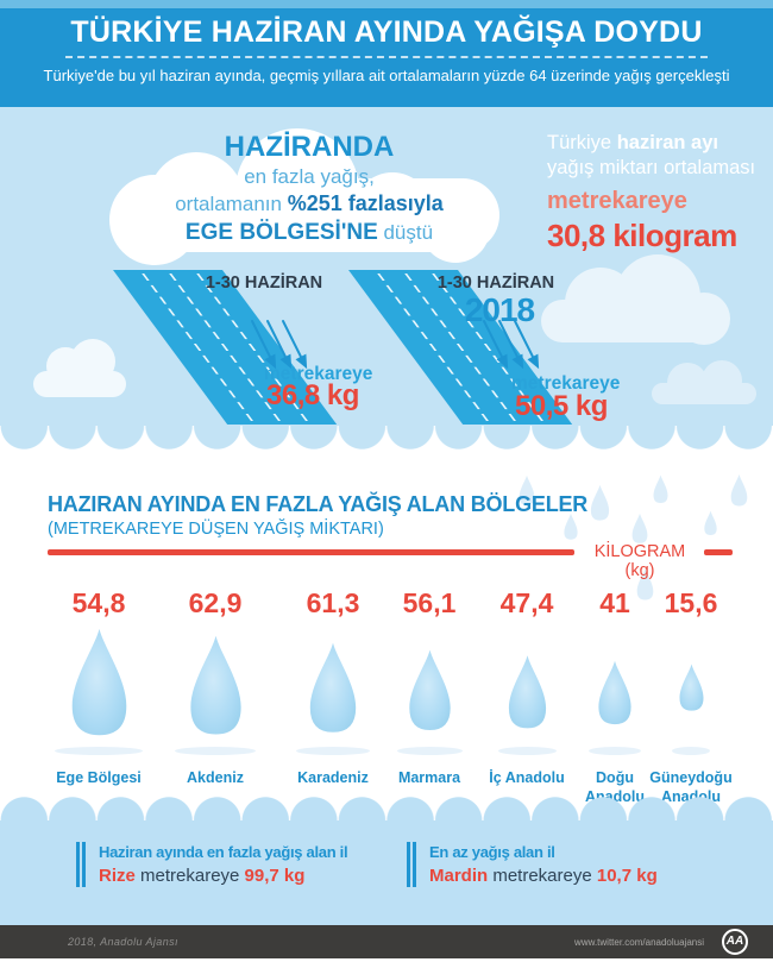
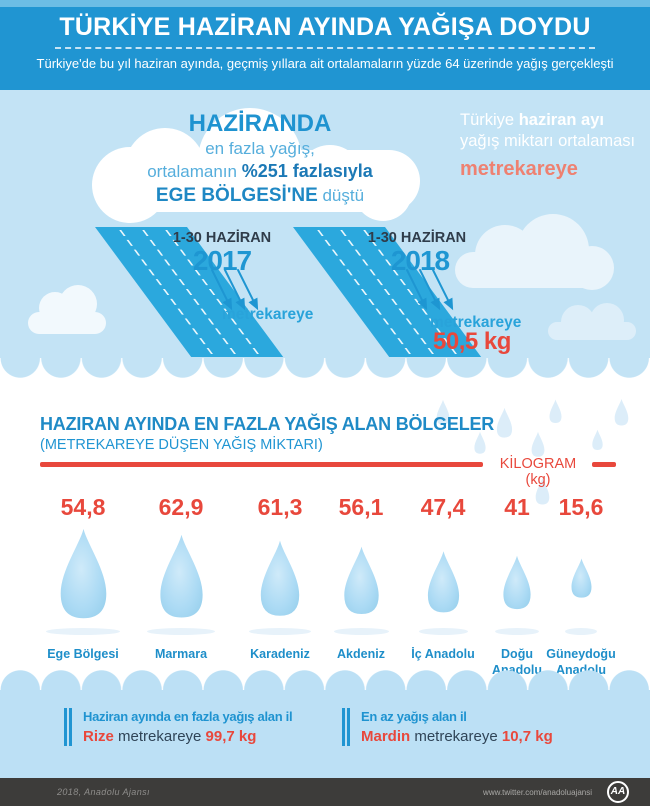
  TÜRKİYE HAZİRAN AYINDA YAĞIŞA DOYDU
  Türkiye'de bu yıl haziran ayında, geçmiş yıllara ait ortalamaların yüzde 64 üzerinde yağış gerçekleşti
  HAZİRANDA
  en fazla yağış,
  ortalamanın %251 fazlasıyla
  EGE BÖLGESİ'NE düştü
  Türkiye haziran ayı
  yağış miktarı ortalaması
  metrekareye
- 30,8 kilogram
  1-30 HAZİRAN
+ 2017
  metrekareye
- 36,8 kg
  1-30 HAZİRAN
  2018
  metrekareye
  50,5 kg
  HAZIRAN AYINDA EN FAZLA YAĞIŞ ALAN BÖLGELER
  (METREKAREYE DÜŞEN YAĞIŞ MİKTARI)
  KİLOGRAM (kg)
  54,8
  Ege Bölgesi
  62,9
- Akdeniz
+ Marmara
  61,3
  Karadeniz
  56,1
- Marmara
+ Akdeniz
  47,4
  İç Anadolu
  41
  15,6
  Haziran ayında en fazla yağış alan il
  Rize metrekareye 99,7 kg
  En az yağış alan il
  Mardin metrekareye 10,7 kg
  2018, Anadolu Ajansı
  www.twitter.com/anadoluajansi
  AA
